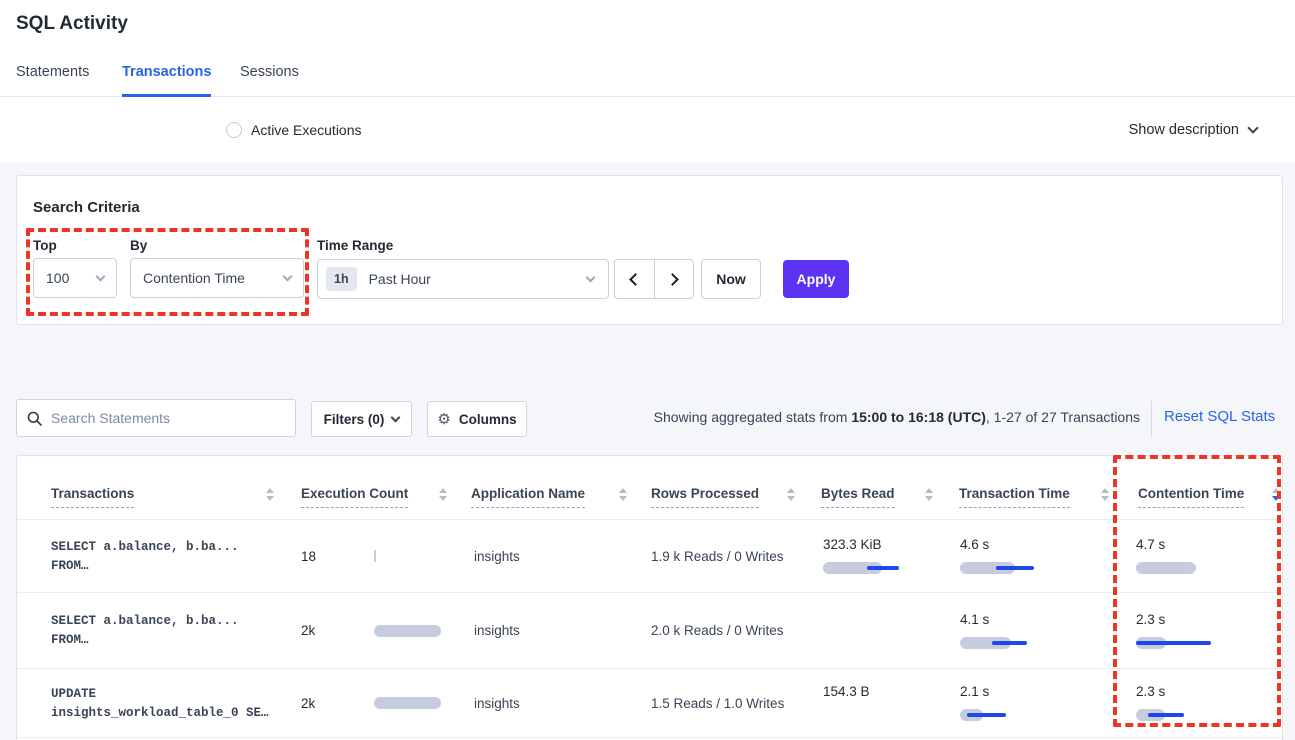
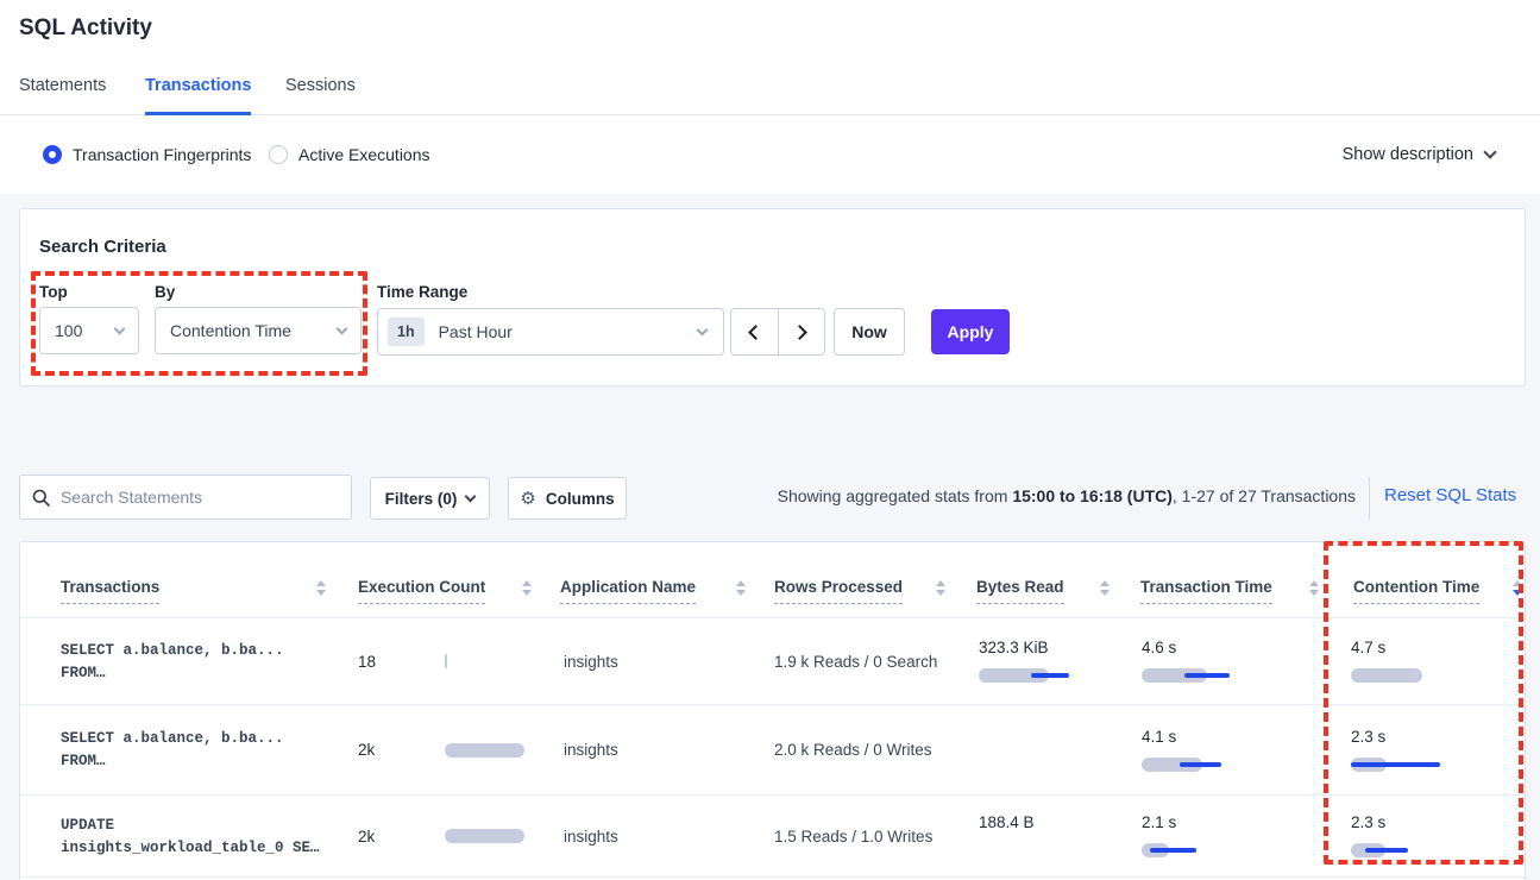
  SQL Activity
  Statements
  Transactions
  Sessions
+ Transaction Fingerprints
  Active Executions
  Show description
  Search Criteria
  Top
  By
  Time Range
  100
  Contention Time
  1h
  Past Hour
  Now
  Apply
  Search Statements
  Filters (0)
  ⚙
  Columns
  Showing aggregated stats from 15:00 to 16:18 (UTC), 1-27 of 27 Transactions
  Reset SQL Stats
  Transactions
  Execution Count
  Application Name
  Rows Processed
  Bytes Read
  Transaction Time
  Contention Time
  SELECT a.balance, b.ba...
  FROM…
  18
  insights
- 1.9 k Reads / 0 Writes
+ 1.9 k Reads / 0 Search
  323.3 KiB
  4.6 s
  4.7 s
  SELECT a.balance, b.ba...
  FROM…
  2k
  insights
  2.0 k Reads / 0 Writes
  4.1 s
  2.3 s
  UPDATE
  insights_workload_table_0 SE…
  2k
  insights
  1.5 Reads / 1.0 Writes
- 154.3 B
+ 188.4 B
  2.1 s
  2.3 s
